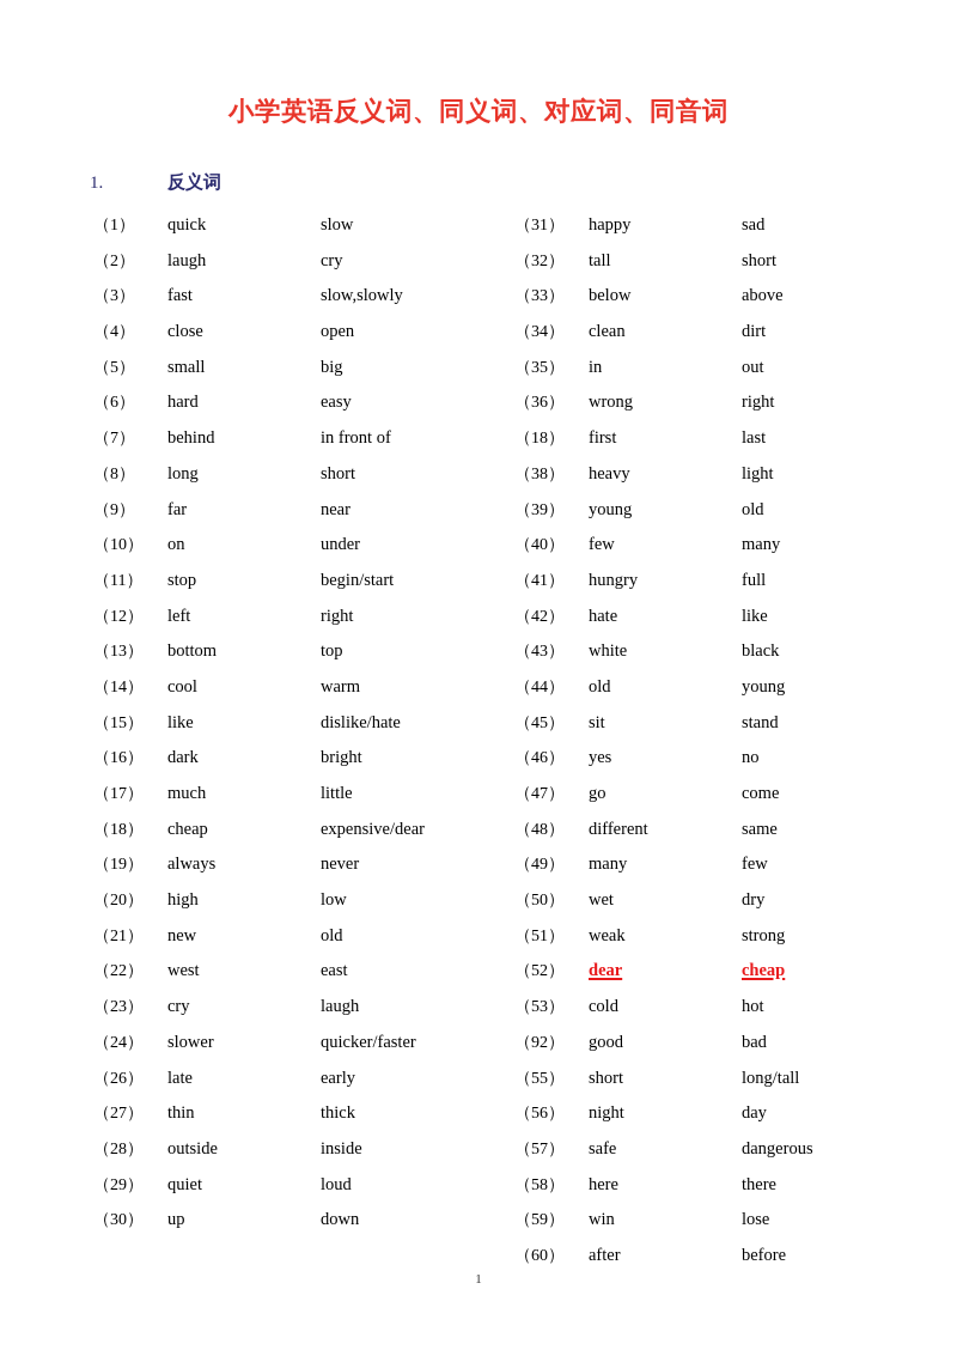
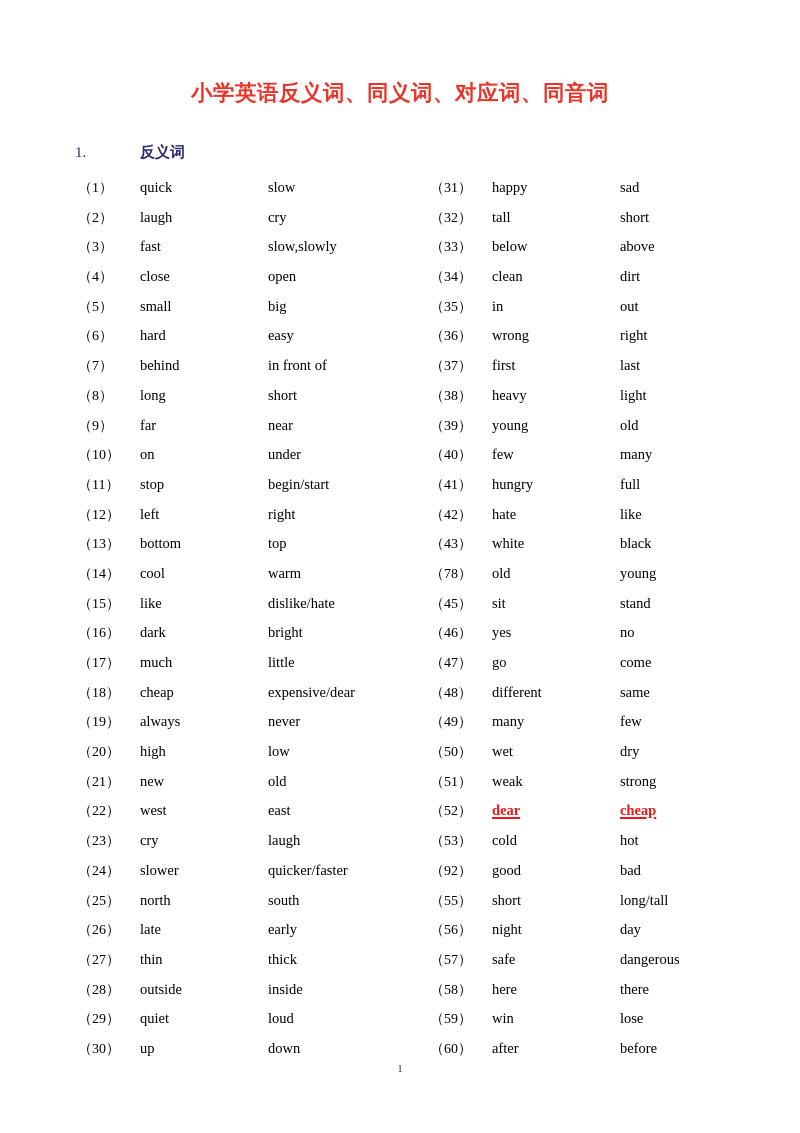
  小学英语反义词、同义词、对应词、同音词
  1. 反义词
  （1） quick slow
  （2） laugh cry
  （3） fast slow,slowly
  （4） close open
  （5） small big
  （6） hard easy
  （7） behind in front of
  （8） long short
  （9） far near
  （10） on under
  （11） stop begin/start
  （12） left right
  （13） bottom top
  （14） cool warm
  （15） like dislike/hate
  （16） dark bright
  （17） much little
  （18） cheap expensive/dear
  （19） always never
  （20） high low
  （21） new old
  （22） west east
  （23） cry laugh
  （24） slower quicker/faster
+ （25） north south
  （26） late early
  （27） thin thick
  （28） outside inside
  （29） quiet loud
  （30） up down
  （31） happy sad
  （32） tall short
  （33） below above
  （34） clean dirt
  （35） in out
  （36） wrong right
- （18） first last
+ （37） first last
  （38） heavy light
  （39） young old
  （40） few many
  （41） hungry full
  （42） hate like
  （43） white black
- （44） old young
+ （78） old young
  （45） sit stand
  （46） yes no
  （47） go come
  （48） different same
  （49） many few
  （50） wet dry
  （51） weak strong
  （52） dear cheap
  （53） cold hot
  （92） good bad
  （55） short long/tall
  （56） night day
  （57） safe dangerous
  （58） here there
  （59） win lose
  （60） after before
  1
